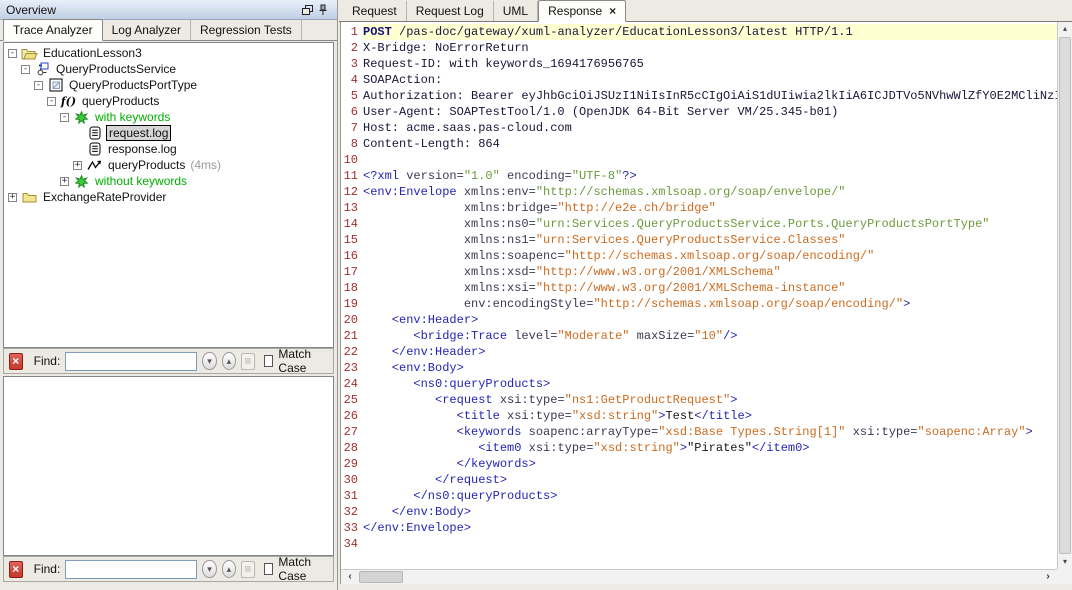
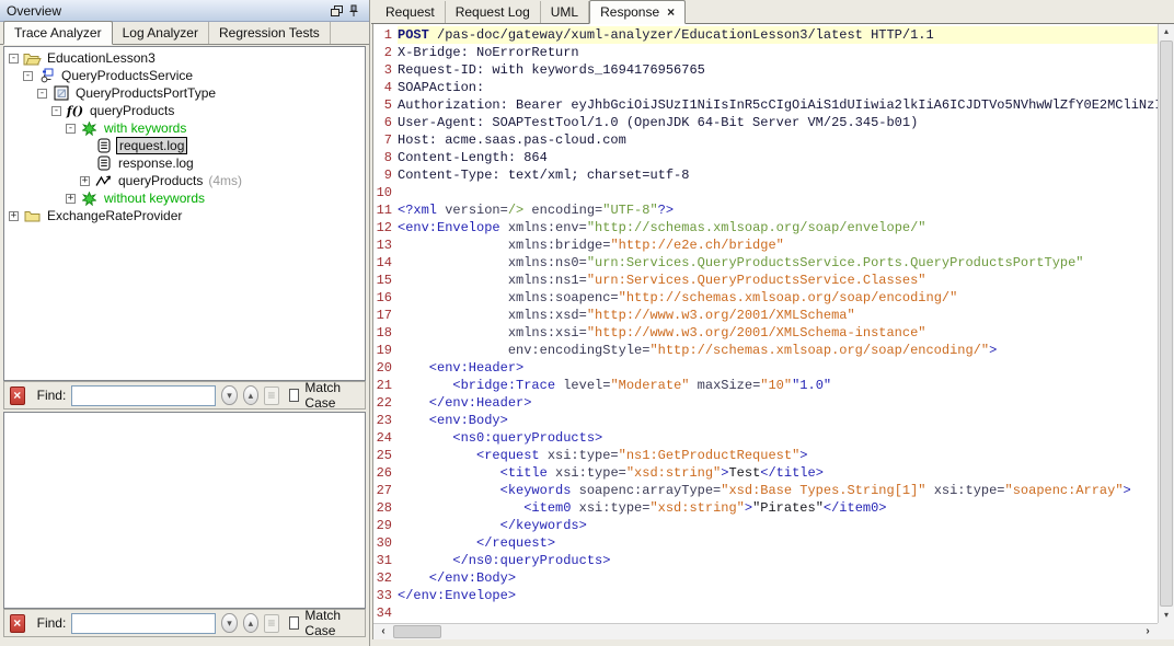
  Overview
  Trace Analyzer
  Log Analyzer
  Regression Tests
  -
  EducationLesson3
  -
  QueryProductsService
  -
  QueryProductsPortType
  -
  f()
  queryProducts
  -
  with keywords
  request.log
  response.log
  +
  queryProducts
  (4ms)
  +
  without keywords
  +
  ExchangeRateProvider
  ×
  Find:
  ▾
  ▴
  ≡
  Match Case
  ×
  Find:
  ▾
  ▴
  ≡
  Match Case
  Request
  Request Log
  UML
  Response ×
  1 POST /pas-doc/gateway/xuml-analyzer/EducationLesson3/latest HTTP/1.1
  2 X-Bridge: NoErrorReturn
  3 Request-ID: with keywords_1694176956765
  4 SOAPAction:
  5 Authorization: Bearer eyJhbGciOiJSUzI1NiIsInR5cCIgOiAiS1dUIiwia2lkIiA6ICJDTVo5NVhwWlZfY0E2MCliNz
  6 User-Agent: SOAPTestTool/1.0 (OpenJDK 64-Bit Server VM/25.345-b01)
  7 Host: acme.saas.pas-cloud.com
  8 Content-Length: 864
+ 9 Content-Type: text/xml; charset=utf-8
  10
- 11 <?xml version="1.0" encoding="UTF-8"?>
+ 11 <?xml version=/> encoding="UTF-8"?>
  12 <env:Envelope xmlns:env="http://schemas.xmlsoap.org/soap/envelope/"
  13 xmlns:bridge="http://e2e.ch/bridge"
  14 xmlns:ns0="urn:Services.QueryProductsService.Ports.QueryProductsPortType"
  15 xmlns:ns1="urn:Services.QueryProductsService.Classes"
  16 xmlns:soapenc="http://schemas.xmlsoap.org/soap/encoding/"
  17 xmlns:xsd="http://www.w3.org/2001/XMLSchema"
  18 xmlns:xsi="http://www.w3.org/2001/XMLSchema-instance"
  19 env:encodingStyle="http://schemas.xmlsoap.org/soap/encoding/">
  20 <env:Header>
- 21 <bridge:Trace level="Moderate" maxSize="10"/>
+ 21 <bridge:Trace level="Moderate" maxSize="10""1.0"
  22 </env:Header>
  23 <env:Body>
  24 <ns0:queryProducts>
  25 <request xsi:type="ns1:GetProductRequest">
  26 <title xsi:type="xsd:string">Test</title>
  27 <keywords soapenc:arrayType="xsd:Base Types.String[1]" xsi:type="soapenc:Array">
  28 <item0 xsi:type="xsd:string">"Pirates"</item0>
  29 </keywords>
  30 </request>
  31 </ns0:queryProducts>
  32 </env:Body>
  33 </env:Envelope>
  34
  ▴
  ▾
  ‹
  ›
